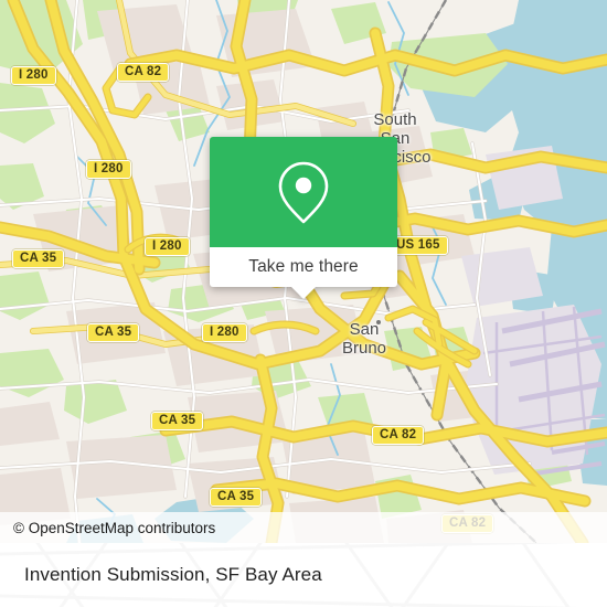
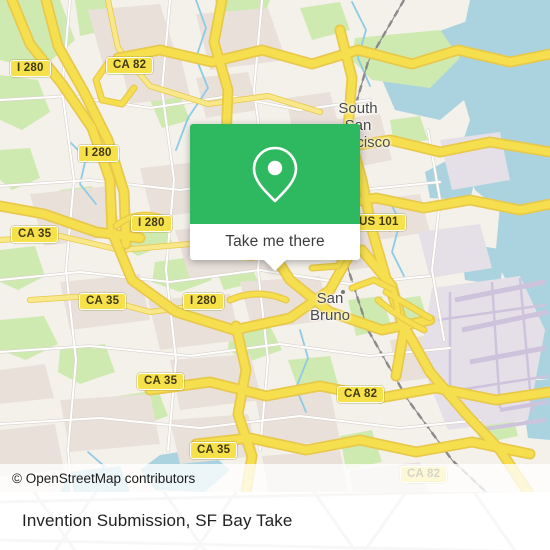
  South
  San
  Bruno
  I 280
  CA 82
  I 280
  CA 35
  I 280
- US 165
+ US 101
  CA 35
  I 280
  CA 35
  CA 82
  CA 35
  CA 82
  Take me there
  © OpenStreetMap contributors
- Invention Submission, SF Bay Area
+ Invention Submission, SF Bay Take
